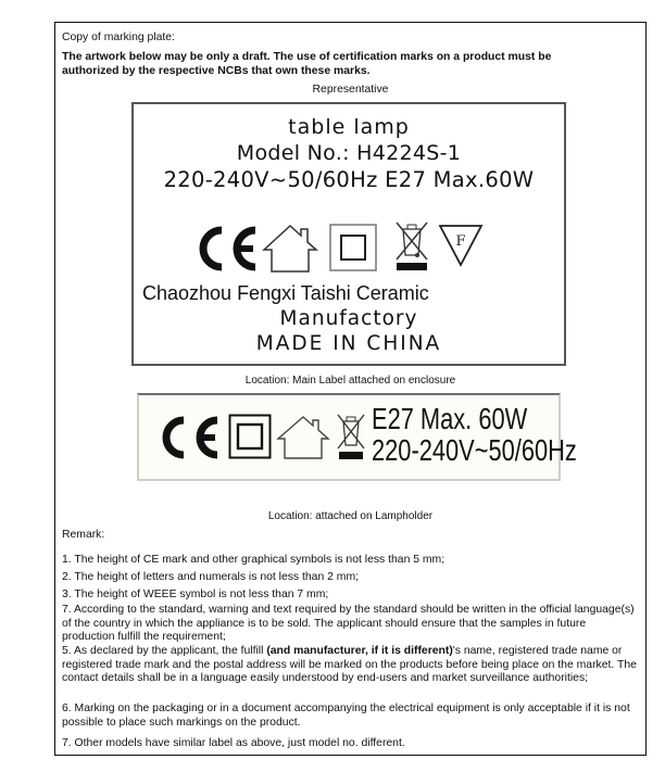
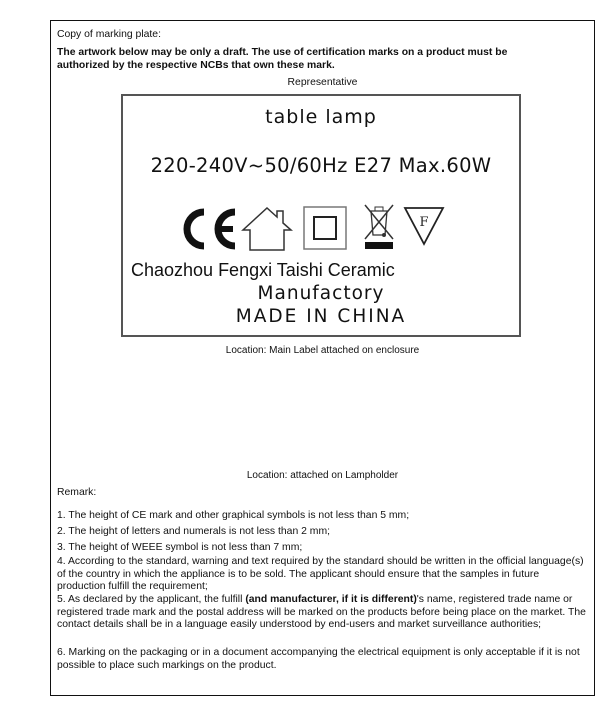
  Copy of marking plate:
  The artwork below may be only a draft. The use of certification marks on a product must be
- authorized by the respective NCBs that own these marks.
+ authorized by the respective NCBs that own these mark.
  Representative
  table lamp
- Model No.: H4224S-1
  220-240V~50/60Hz E27 Max.60W
  F
  Chaozhou Fengxi Taishi Ceramic
  Manufactory
  MADE IN CHINA
  Location: Main Label attached on enclosure
- E27 Max. 60W
- 220-240V~50/60Hz
  Location: attached on Lampholder
  Remark:
  1. The height of CE mark and other graphical symbols is not less than 5 mm;
  2. The height of letters and numerals is not less than 2 mm;
  3. The height of WEEE symbol is not less than 7 mm;
- 7. According to the standard, warning and text required by the standard should be written in the official language(s) of the country in which the appliance is to be sold. The applicant should ensure that the samples in future production fulfill the requirement;
+ 4. According to the standard, warning and text required by the standard should be written in the official language(s) of the country in which the appliance is to be sold. The applicant should ensure that the samples in future production fulfill the requirement;
  5. As declared by the applicant, the fulfill (and manufacturer, if it is different)'s name, registered trade name or registered trade mark and the postal address will be marked on the products before being place on the market. The contact details shall be in a language easily understood by end-users and market surveillance authorities;
  6. Marking on the packaging or in a document accompanying the electrical equipment is only acceptable if it is not possible to place such markings on the product.
- 7. Other models have similar label as above, just model no. different.
